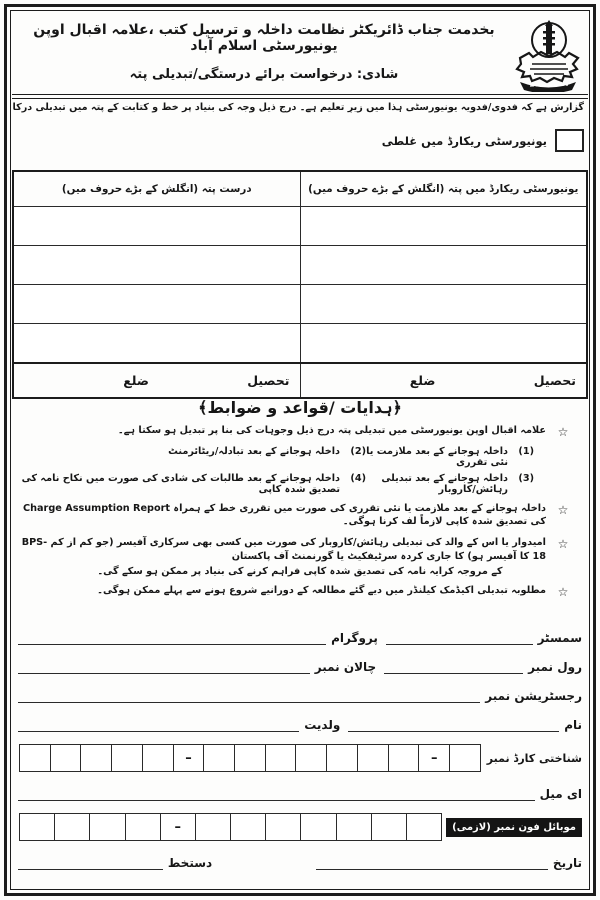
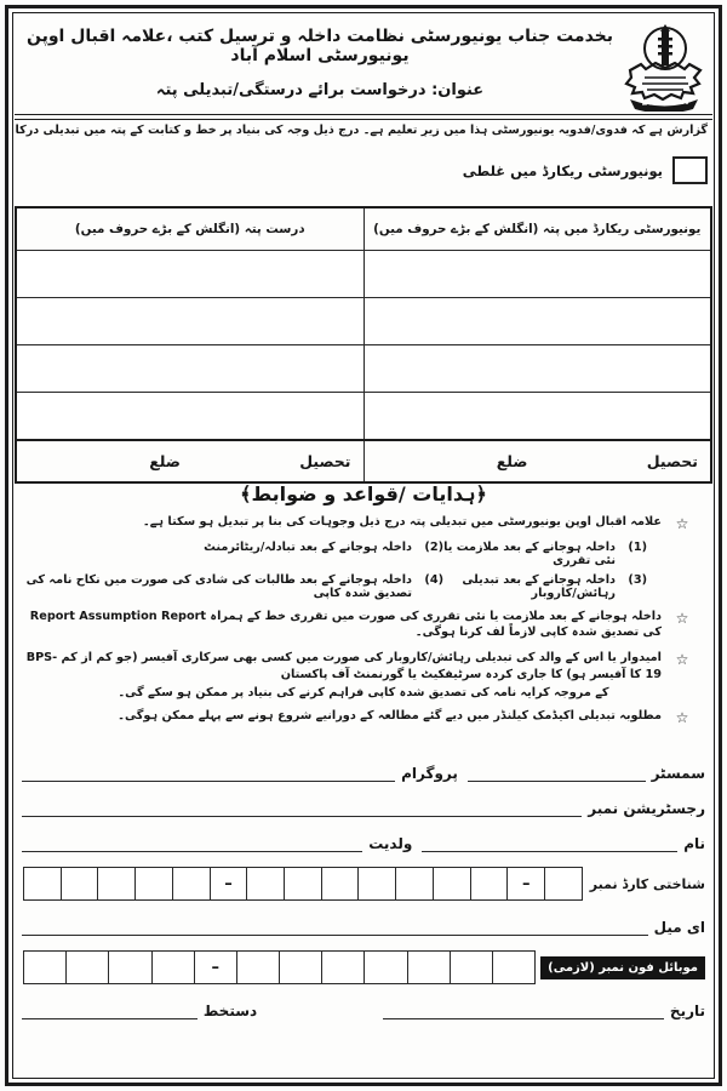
- بخدمت جناب ڈائریکٹر نظامت داخلہ و ترسیل کتب ،علامہ اقبال اوپن یونیورسٹی اسلام آباد
+ بخدمت جناب یونیورسٹی نظامت داخلہ و ترسیل کتب ،علامہ اقبال اوپن یونیورسٹی اسلام آباد
- شادی: درخواست برائے درستگی/تبدیلی پتہ
+ عنوان: درخواست برائے درستگی/تبدیلی پتہ
  گزارش ہے کہ فدوی/فدویہ یونیورسٹی ہذا میں زیرِ تعلیم ہے۔ درج ذیل وجہ کی بنیاد پر خط و کتابت کے پتہ میں تبدیلی درکا
  یونیورسٹی ریکارڈ میں غلطی
  یونیورسٹی ریکارڈ میں پتہ (انگلش کے بڑے حروف میں)	درست پتہ (انگلش کے بڑے حروف میں)
  تحصیل ضلع	تحصیل ضلع
  ﴿ہدایات /قواعد و ضوابط﴾
  ☆
  علامہ اقبال اوپن یونیورسٹی میں تبدیلی پتہ درج ذیل وجوہات کی بنا پر تبدیل ہو سکتا ہے۔
  (1)
  داخلہ ہوجانے کے بعد ملازمت یا نئی تقرری
  (2)
  داخلہ ہوجانے کے بعد تبادلہ/ریٹائرمنٹ
  (3)
  داخلہ ہوجانے کے بعد تبدیلی رہائش/کاروبار
  (4)
  داخلہ ہوجانے کے بعد طالبات کی شادی کی صورت میں نکاح نامہ کی تصدیق شدہ کاپی
  ☆
- داخلہ ہوجانے کے بعد ملازمت یا نئی تقرری کی صورت میں تقرری خط کے ہمراہ Charge Assumption Report کی تصدیق شدہ کاپی لازماً لف کرنا ہوگی۔
+ داخلہ ہوجانے کے بعد ملازمت یا نئی تقرری کی صورت میں تقرری خط کے ہمراہ Report Assumption Report کی تصدیق شدہ کاپی لازماً لف کرنا ہوگی۔
  ☆
- امیدوار یا اس کے والد کی تبدیلی رہائش/کاروبار کی صورت میں کسی بھی سرکاری آفیسر (جو کم از کم BPS-18 کا آفیسر ہو) کا جاری کردہ سرٹیفکیٹ یا گورنمنٹ آف پاکستان
+ امیدوار یا اس کے والد کی تبدیلی رہائش/کاروبار کی صورت میں کسی بھی سرکاری آفیسر (جو کم از کم BPS-19 کا آفیسر ہو) کا جاری کردہ سرٹیفکیٹ یا گورنمنٹ آف پاکستان
  کے مروجہ کرایہ نامہ کی تصدیق شدہ کاپی فراہم کرنے کی بنیاد پر ممکن ہو سکے گی۔
  ☆
  مطلوبہ تبدیلی اکیڈمک کیلنڈر میں دیے گئے مطالعہ کے دورانیے شروع ہونے سے پہلے ممکن ہوگی۔
  سمسٹر
  پروگرام
- رول نمبر
- چالان نمبر
  رجسٹریشن نمبر
  نام
  ولدیت
  شناختی کارڈ نمبر
  –
  –
  ای میل
  موبائل فون نمبر (لازمی)
  –
  تاریخ
  دستخط
